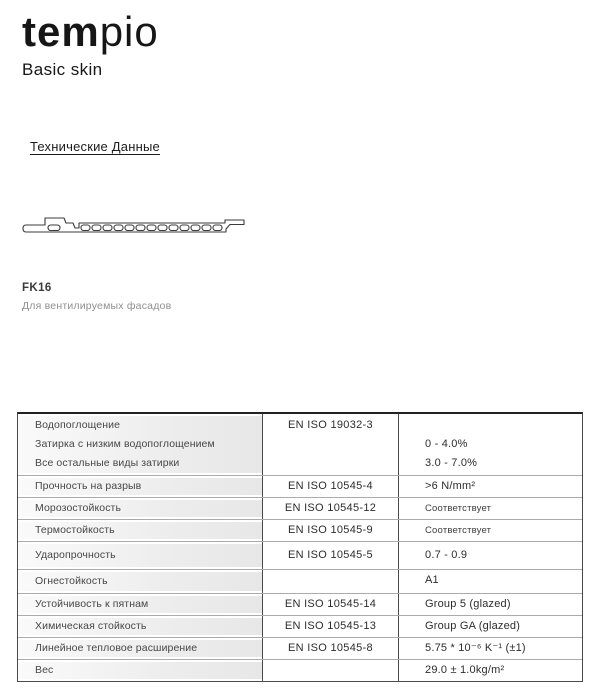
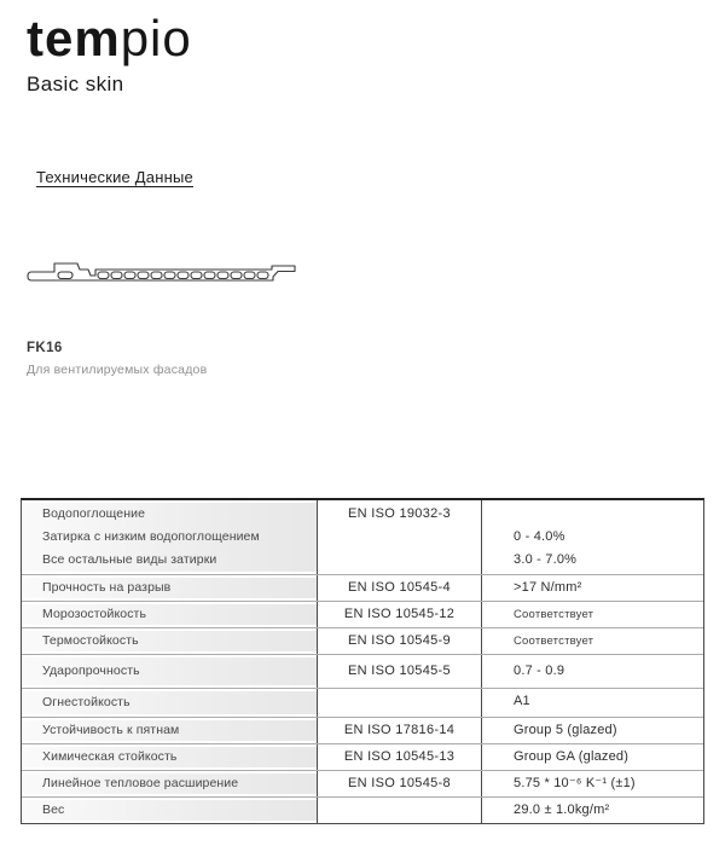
  tempio
  Basic skin
  Технические Данные
  FK16
  Для вентилируемых фасадов
  Водопоглощение
  Затирка с низким водопоглощением
  Все остальные виды затирки
  EN ISO 19032-3
  0 - 4.0%
  3.0 - 7.0%
  Прочность на разрыв
  EN ISO 10545-4
- >6 N/mm²
+ >17 N/mm²
  Морозостойкость
  EN ISO 10545-12
  Соответствует
  Термостойкость
  EN ISO 10545-9
  Соответствует
  Ударопрочность
  EN ISO 10545-5
  0.7 - 0.9
  Огнестойкость
  A1
  Устойчивость к пятнам
- EN ISO 10545-14
+ EN ISO 17816-14
  Group 5 (glazed)
  Химическая стойкость
  EN ISO 10545-13
  Group GA (glazed)
  Линейное тепловое расширение
  EN ISO 10545-8
  5.75 * 10⁻⁶ K⁻¹ (±1)
  Вес
  29.0 ± 1.0kg/m²
